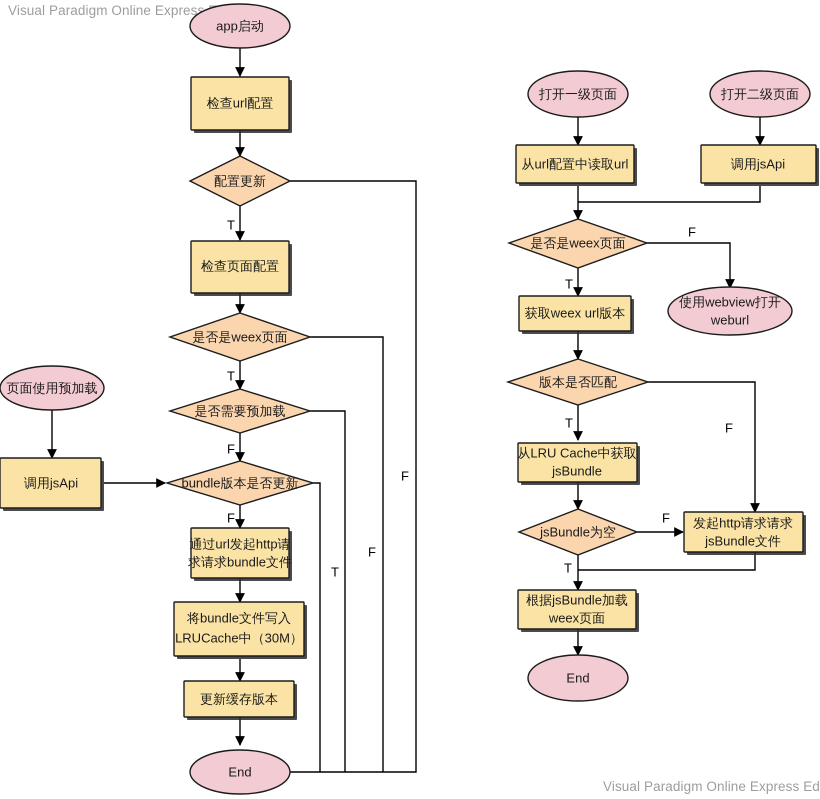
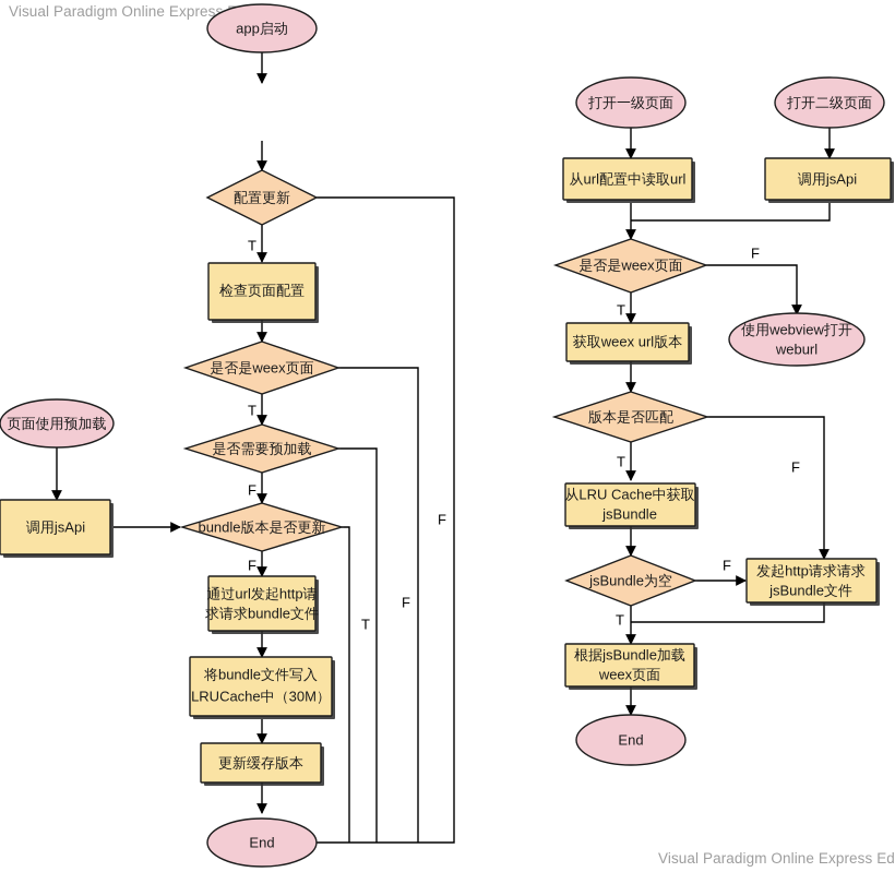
  Visual Paradigm Online Express
  Visual Paradigm Online Express Ed
  app启动
- 检查url配置
  配置更新
  检查页面配置
  是否是weex页面
  是否需要预加载
  bundle版本是否更新
  通过url发起http请
  求请求bundle文件
  将bundle文件写入
  LRUCache中（30M）
  更新缓存版本
  End
  页面使用预加载
  调用jsApi
  T
  T
  F
  F
  F
  F
  T
  打开一级页面
  打开二级页面
  从url配置中读取url
  调用jsApi
  是否是weex页面
  使用webview打开
  weburl
  获取weex url版本
  版本是否匹配
  从LRU Cache中获取
  jsBundle
  jsBundle为空
  发起http请求请求
  jsBundle文件
  根据jsBundle加载
  weex页面
  End
  T
  F
  T
  F
  F
  T
